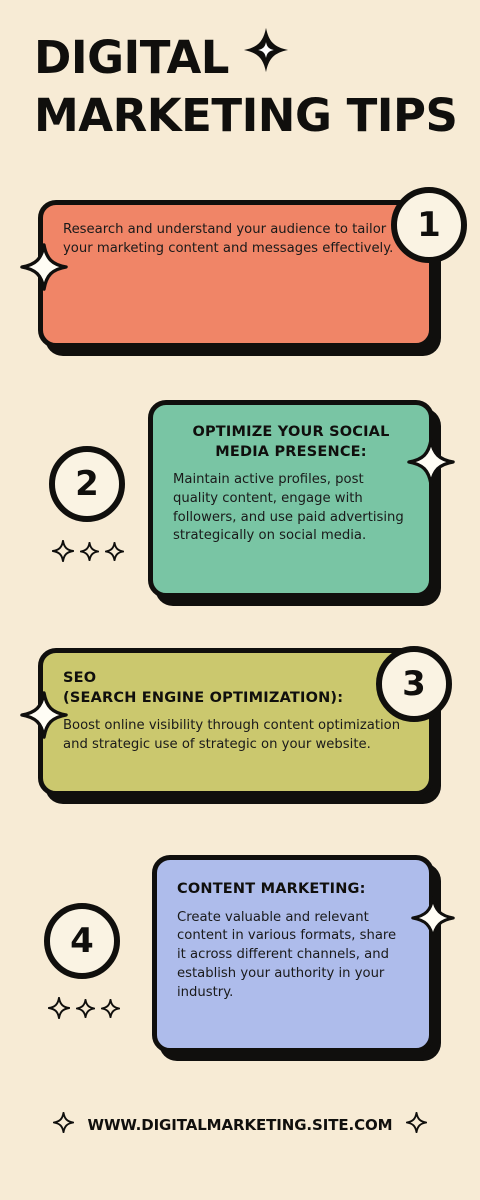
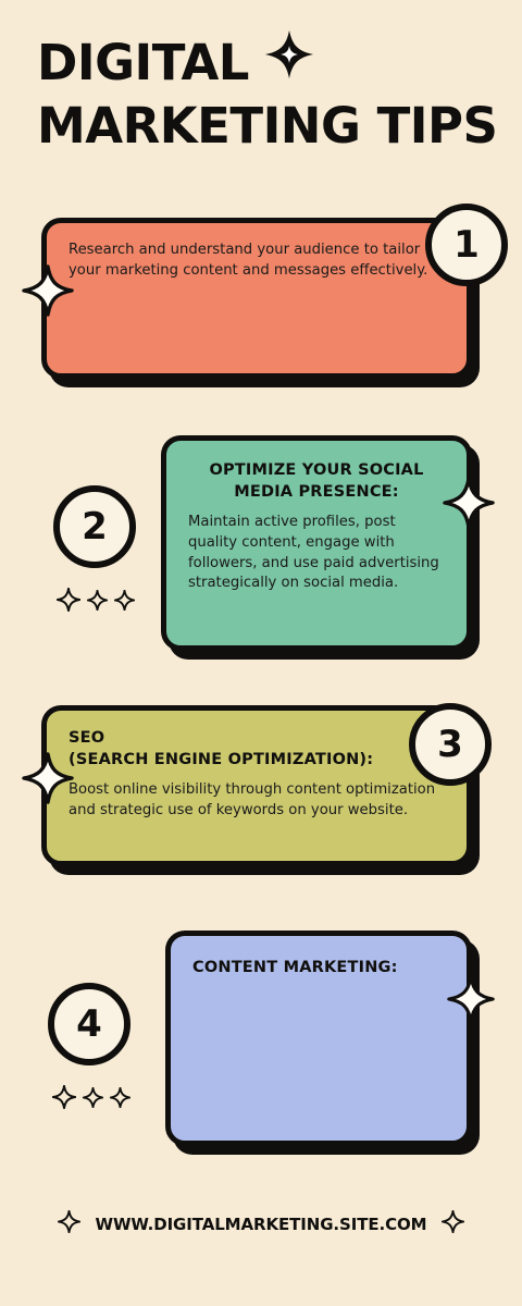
  DIGITAL
  MARKETING TIPS
  Research and understand your audience to tailor your marketing content and messages effectively.
  1
  OPTIMIZE YOUR SOCIAL
  MEDIA PRESENCE:
  Maintain active profiles, post quality content, engage with followers, and use paid advertising strategically on social media.
  2
  SEO
  (SEARCH ENGINE OPTIMIZATION):
- Boost online visibility through content optimization and strategic use of strategic on your website.
+ Boost online visibility through content optimization and strategic use of keywords on your website.
  3
  CONTENT MARKETING:
- Create valuable and relevant content in various formats, share it across different channels, and establish your authority in your industry.
  4
  WWW.DIGITALMARKETING.SITE.COM
